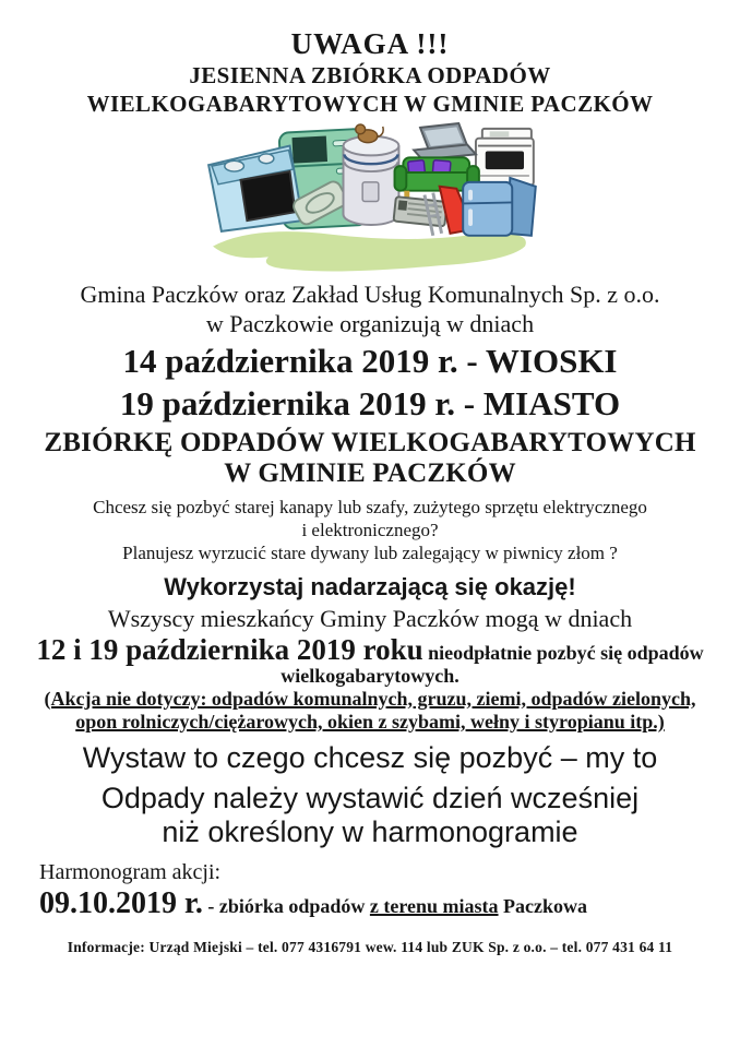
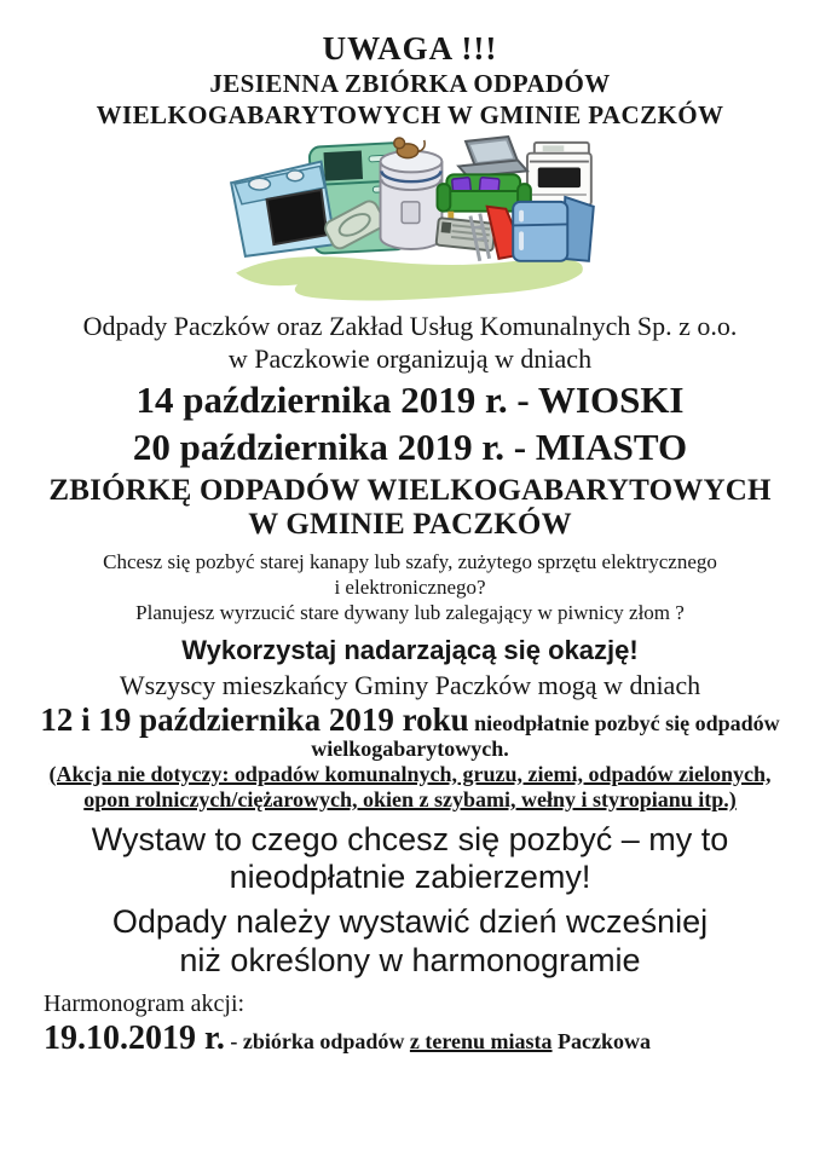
  UWAGA !!!
  JESIENNA ZBIÓRKA ODPADÓW
  WIELKOGABARYTOWYCH W GMINIE PACZKÓW
- Gmina Paczków oraz Zakład Usług Komunalnych Sp. z o.o.
+ Odpady Paczków oraz Zakład Usług Komunalnych Sp. z o.o.
  w Paczkowie organizują w dniach
  14 października 2019 r. - WIOSKI
- 19 października 2019 r. - MIASTO
+ 20 października 2019 r. - MIASTO
  ZBIÓRKĘ ODPADÓW WIELKOGABARYTOWYCH
  W GMINIE PACZKÓW
  Chcesz się pozbyć starej kanapy lub szafy, zużytego sprzętu elektrycznego
  i elektronicznego?
  Planujesz wyrzucić stare dywany lub zalegający w piwnicy złom ?
  Wykorzystaj nadarzającą się okazję!
  Wszyscy mieszkańcy Gminy Paczków mogą w dniach
  12 i 19 października 2019 roku nieodpłatnie pozbyć się odpadów
  wielkogabarytowych.
  (Akcja nie dotyczy: odpadów komunalnych, gruzu, ziemi, odpadów zielonych,
  opon rolniczych/ciężarowych, okien z szybami, wełny i styropianu itp.)
  Wystaw to czego chcesz się pozbyć – my to
+ nieodpłatnie zabierzemy!
  Odpady należy wystawić dzień wcześniej
  niż określony w harmonogramie
  Harmonogram akcji:
- 09.10.2019 r. - zbiórka odpadów z terenu miasta Paczkowa
+ 19.10.2019 r. - zbiórka odpadów z terenu miasta Paczkowa
- Informacje: Urząd Miejski – tel. 077 4316791 wew. 114 lub ZUK Sp. z o.o. – tel. 077 431 64 11
